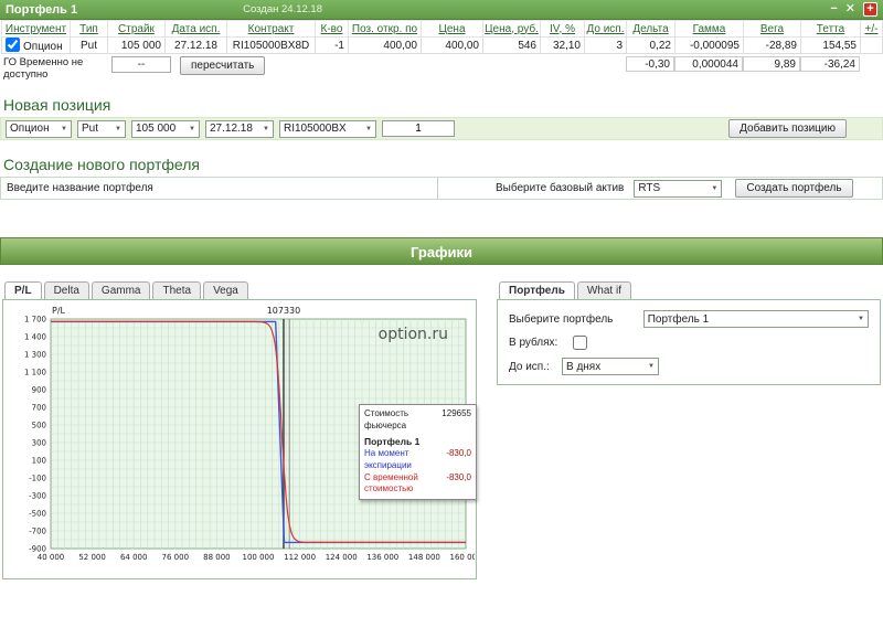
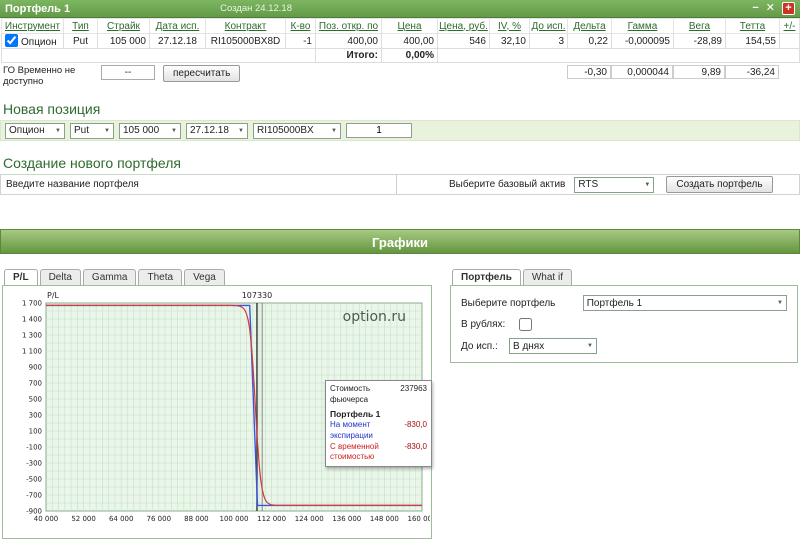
  Портфель 1
  Создан 24.12.18
  −
  ✕
  +
  Инструмент	Тип	Страйк	Дата исп.	Контракт	К-во	Поз. откр. по	Цена	Цена, руб.	IV, %	До исп.	Дельта	Гамма	Вега	Тетта	+/-
  Опцион	Put	105 000	27.12.18	RI105000BX8D	-1	400,00	400,00	546	32,10	3	0,22	-0,000095	-28,89	154,55
+ 	Итого:	0,00%
  ГО Временно не доступно
  --
  пересчитать
  -0,30
  0,000044
  9,89
  -36,24
  Новая позиция
  Опцион
  Put
  105 000
  27.12.18
  RI105000BX
  1
- Добавить позицию
  Создание нового портфеля
  Введите название портфеля
  Выберите базовый актив
  RTS
  Создать портфель
  Графики
  P/L
  Delta
  Gamma
  Theta
  Vega
  40 000
  52 000
  64 000
  76 000
  88 000
  100 000
  112 000
  124 000
  136 000
  148 000
  160 00
  1 700
  1 400
  1 300
  1 100
  900
  700
  500
  300
  100
  -100
  -300
  -500
  -700
  -900
  P/L
  option.ru
  107330
  Стоимость фьючерса
- 129655
+ 237963
  Портфель 1
  На момент экспирации
  -830,0
  С временной стоимостью
  -830,0
  Портфель
  What if
  Выберите портфель
  Портфель 1
  В рублях:
  До исп.:
  В днях
